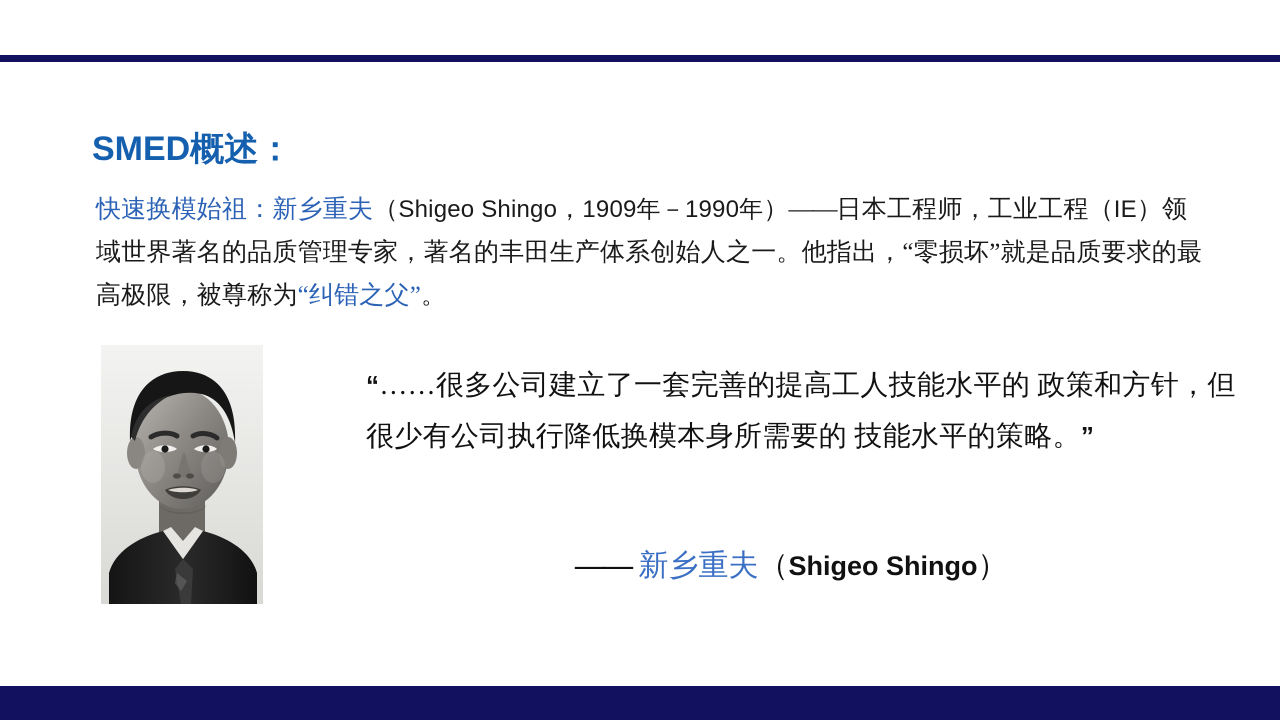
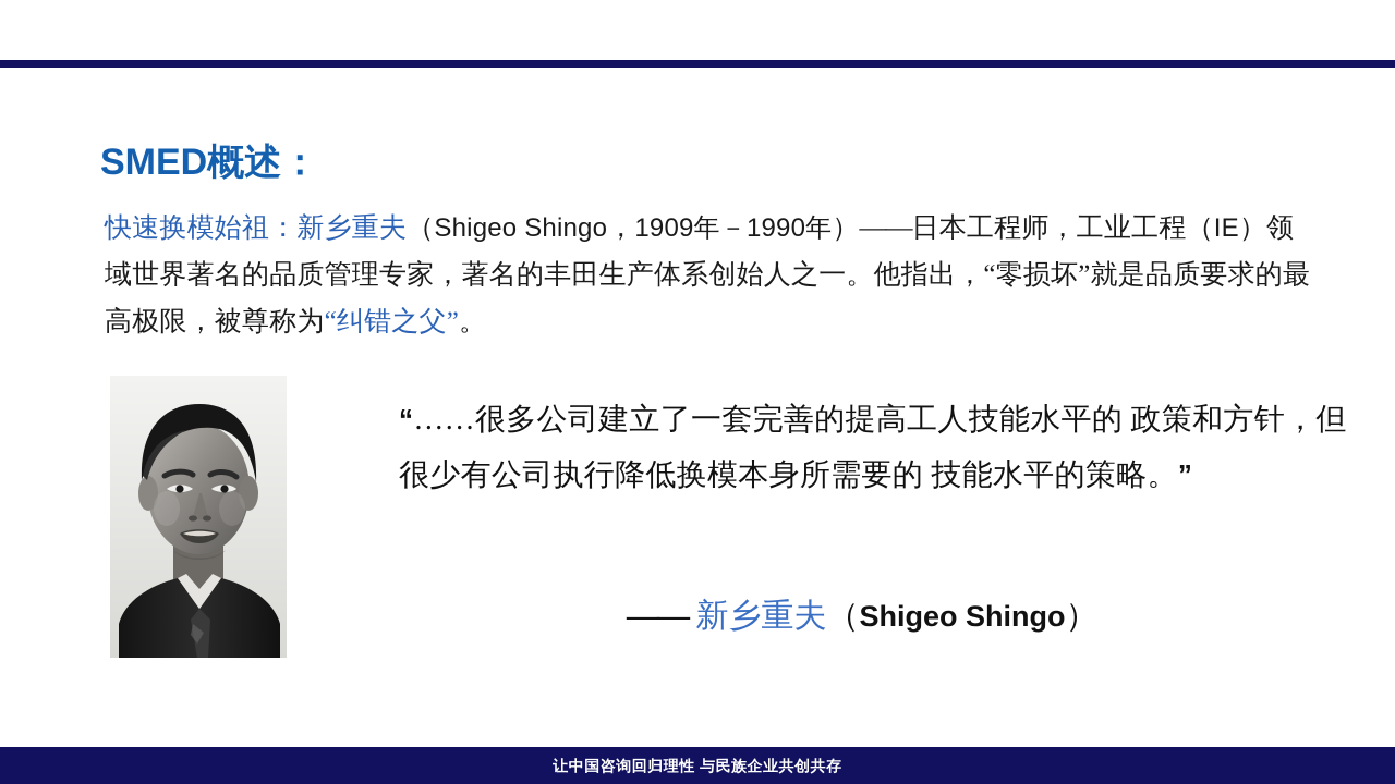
  SMED概述：
  快速换模始祖：新乡重夫（Shigeo Shingo，1909年－1990年）——日本工程师，工业工程（IE）领域世界著名的品质管理专家，著名的丰田生产体系创始人之一。他指出，“零损坏”就是品质要求的最高极限，被尊称为“纠错之父”。
  “……很多公司建立了一套完善的提高工人技能水平的 政策和方针，但很少有公司执行降低换模本身所需要的 技能水平的策略。”
  —— 新乡重夫（Shigeo Shingo）
+ 让中国咨询回归理性 与民族企业共创共存
